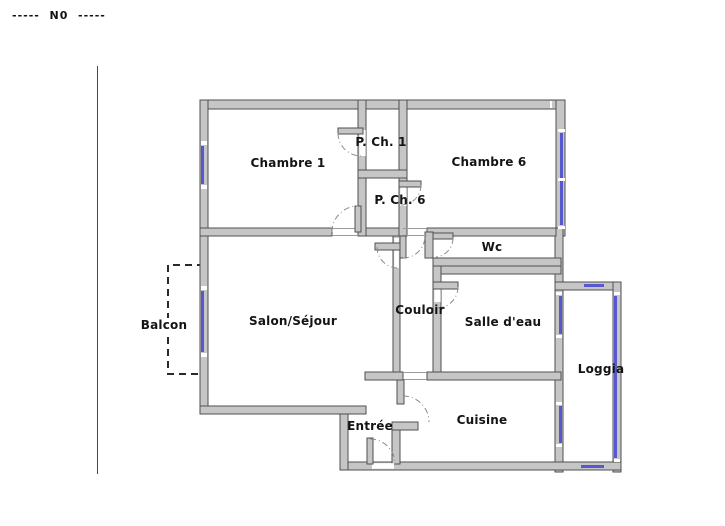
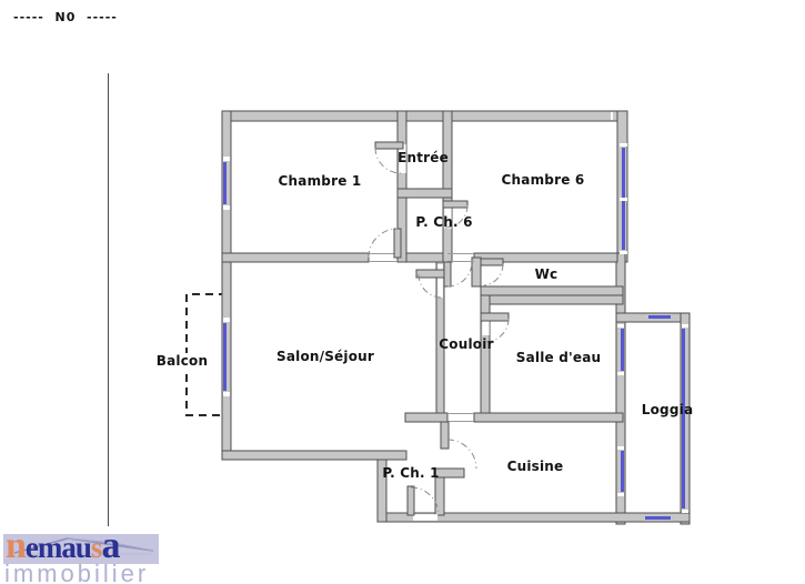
  ----- N0 -----
  Chambre 1
- P. Ch. 1
+ Entrée
  P. Ch. 6
  Chambre 6
  Wc
  Salon/Séjour
  Couloir
  Salle d'eau
  Balcon
  Loggia
  Cuisine
- Entrée
+ P. Ch. 1
+ nemausa
+ immobilier
